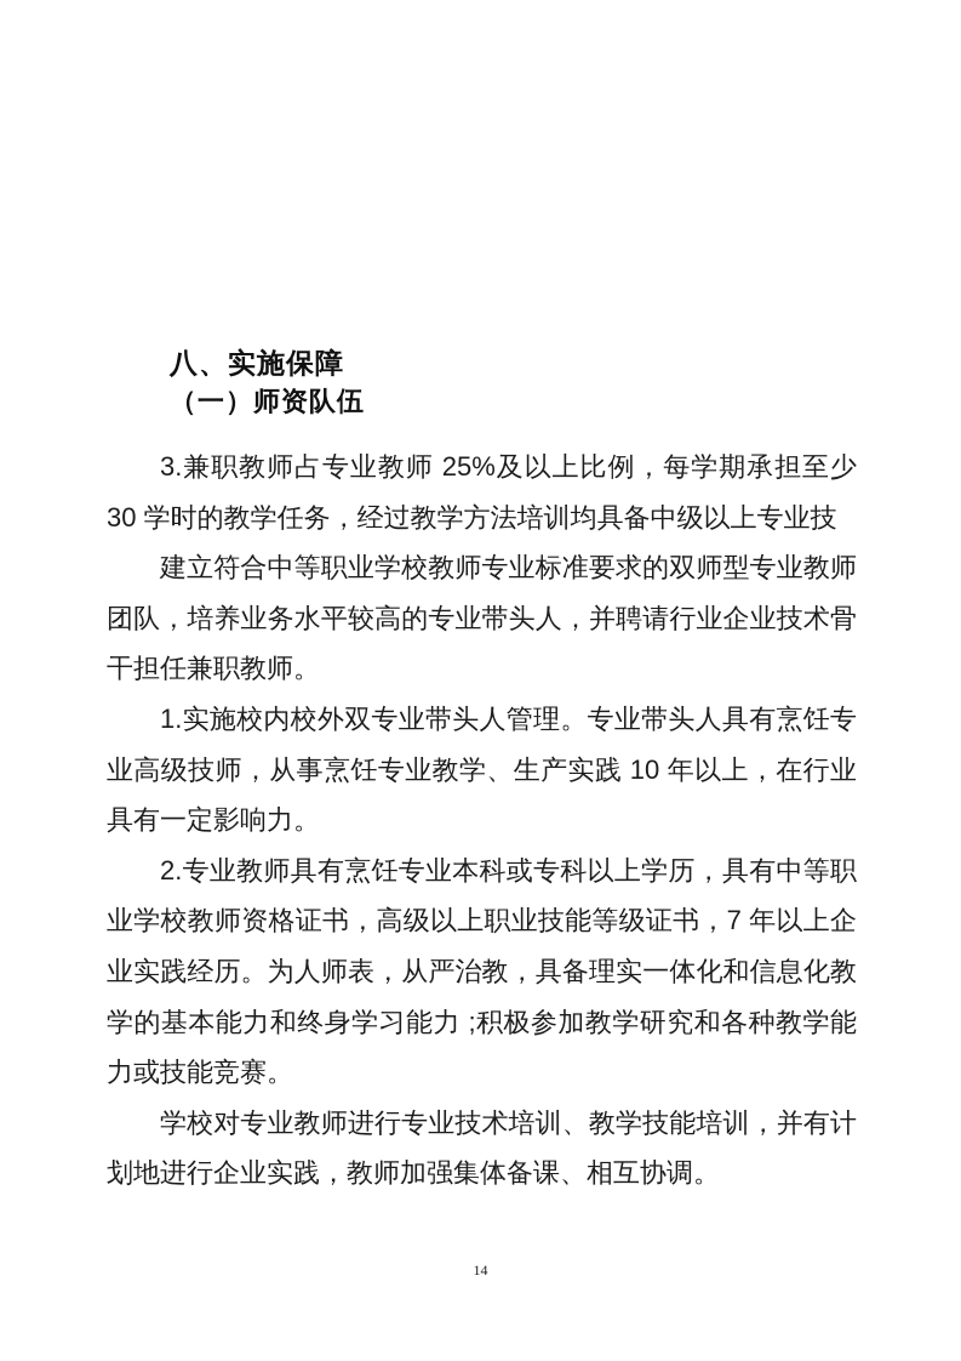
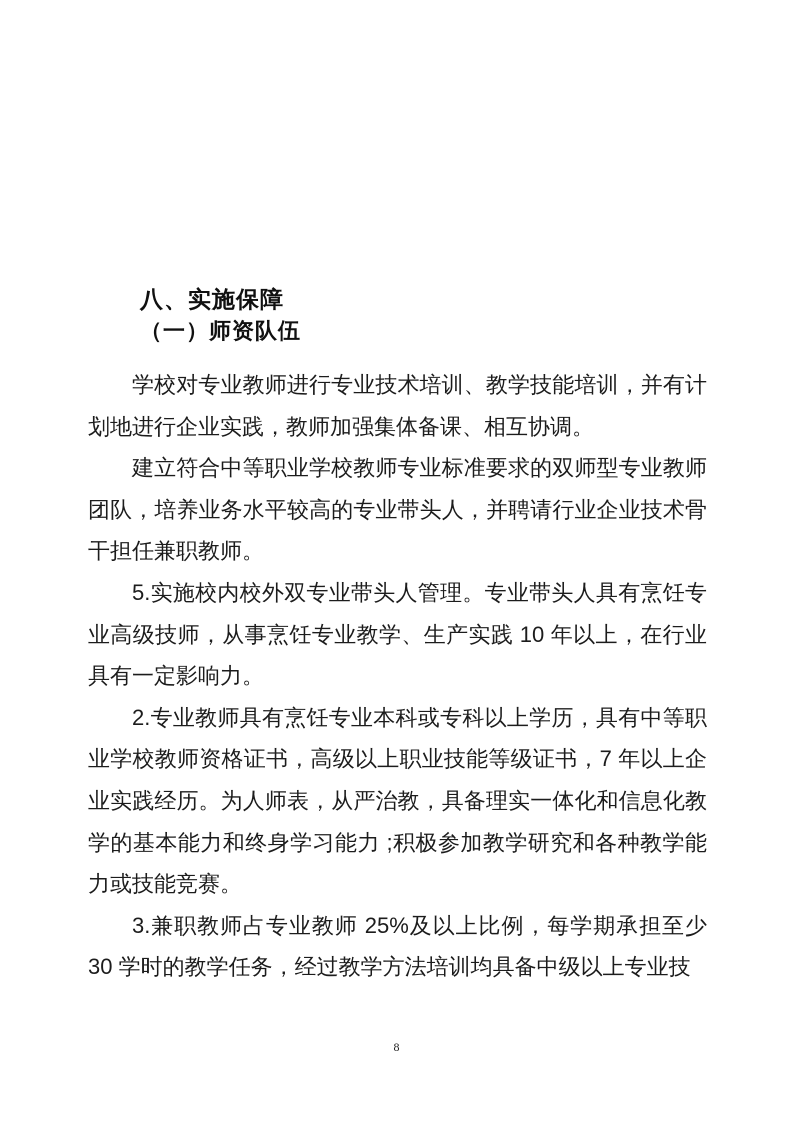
  八、实施保障
  （一）师资队伍
- 3.兼职教师占专业教师 25%及以上比例，每学期承担至少 30 学时的教学任务，经过教学方法培训均具备中级以上专业技
+ 学校对专业教师进行专业技术培训、教学技能培训，并有计划地进行企业实践，教师加强集体备课、相互协调。
  建立符合中等职业学校教师专业标准要求的双师型专业教师团队，培养业务水平较高的专业带头人，并聘请行业企业技术骨干担任兼职教师。
- 1.实施校内校外双专业带头人管理。专业带头人具有烹饪专业高级技师，从事烹饪专业教学、生产实践 10 年以上，在行业具有一定影响力。
+ 5.实施校内校外双专业带头人管理。专业带头人具有烹饪专业高级技师，从事烹饪专业教学、生产实践 10 年以上，在行业具有一定影响力。
  2.专业教师具有烹饪专业本科或专科以上学历，具有中等职业学校教师资格证书，高级以上职业技能等级证书，7 年以上企业实践经历。为人师表，从严治教，具备理实一体化和信息化教学的基本能力和终身学习能力 ;积极参加教学研究和各种教学能力或技能竞赛。
- 学校对专业教师进行专业技术培训、教学技能培训，并有计划地进行企业实践，教师加强集体备课、相互协调。
+ 3.兼职教师占专业教师 25%及以上比例，每学期承担至少 30 学时的教学任务，经过教学方法培训均具备中级以上专业技
- 14
+ 8
